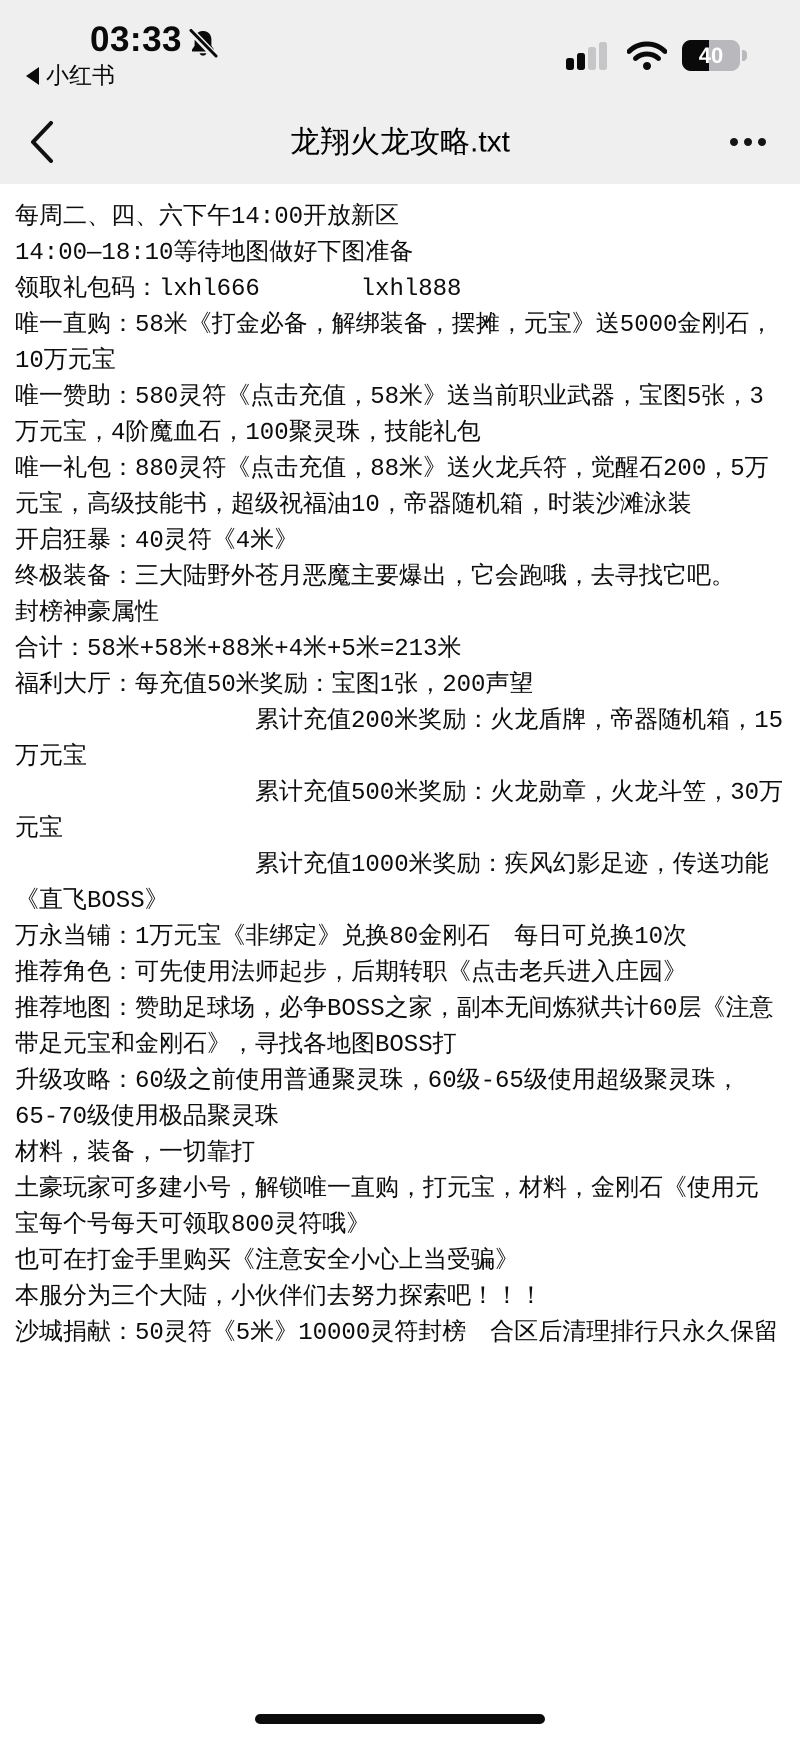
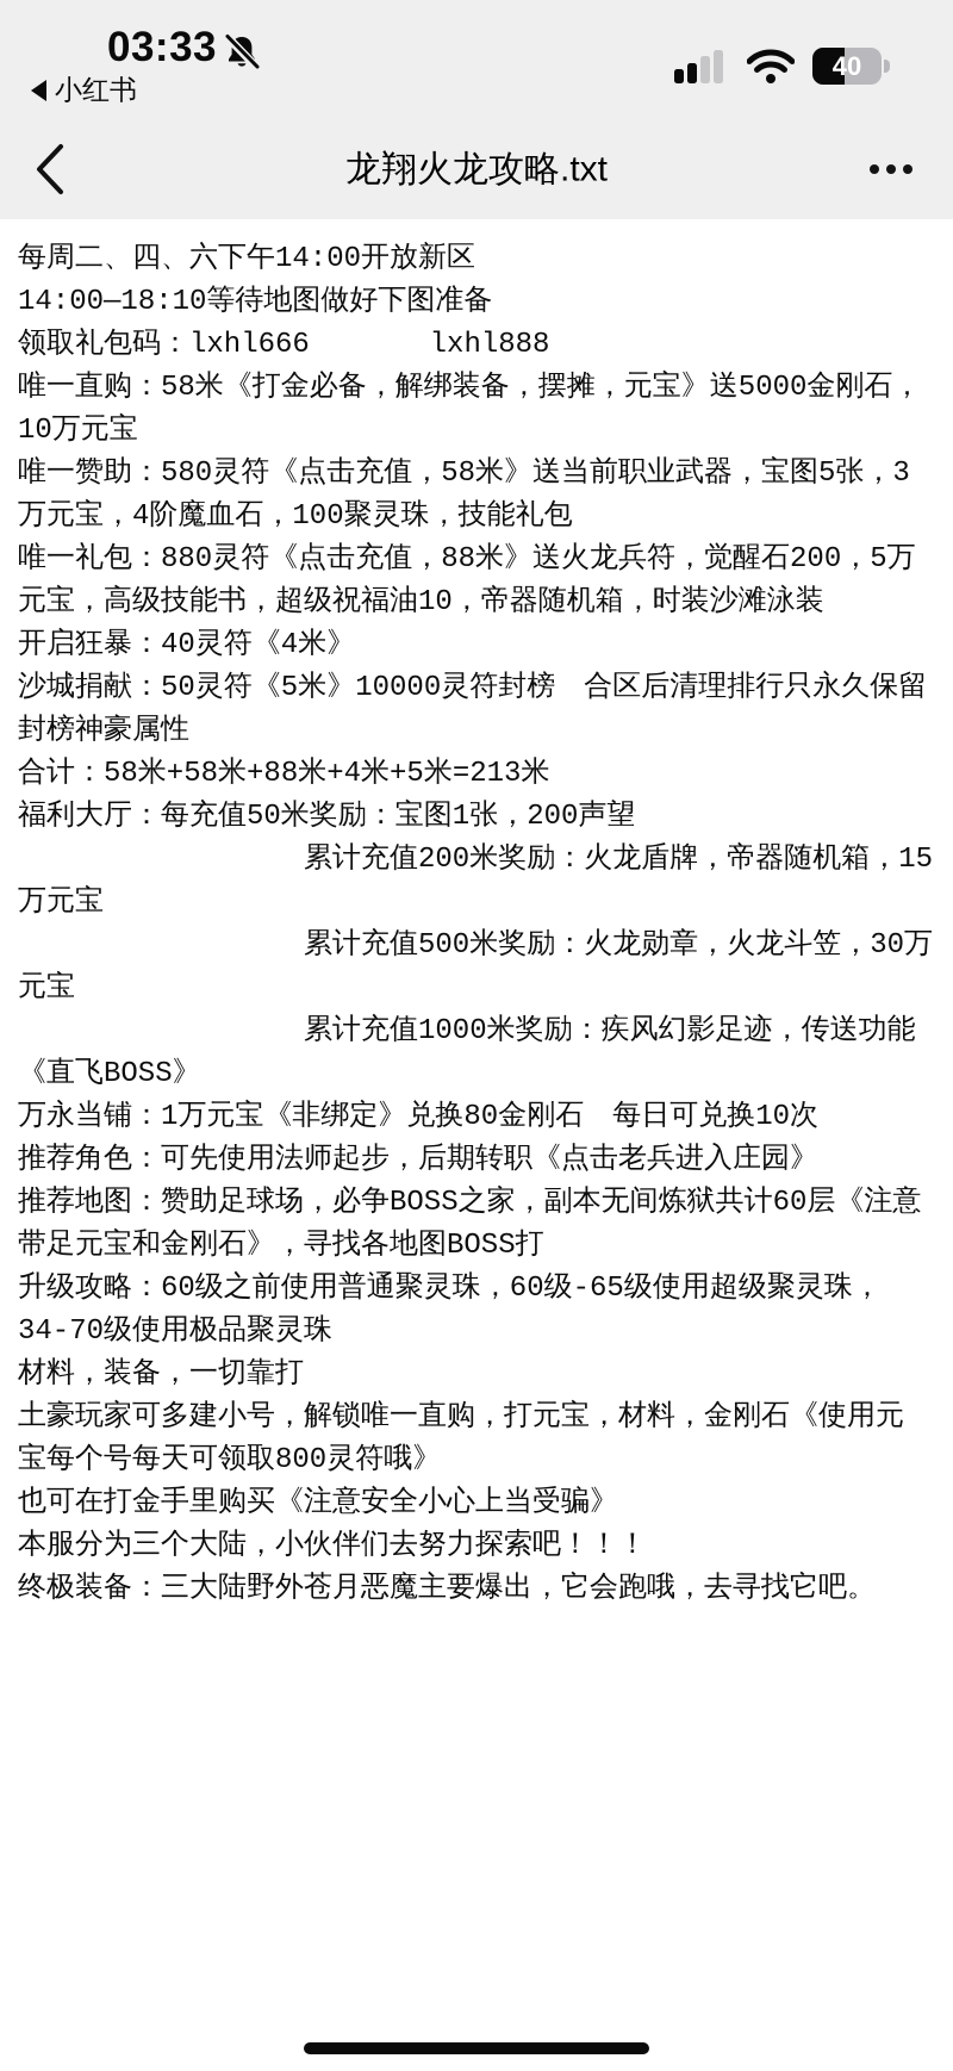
  03:33
  小红书
  40
  龙翔火龙攻略.txt
  每周二、四、六下午14:00开放新区
  14:00—18:10等待地图做好下图准备
  领取礼包码：lxhl666 lxhl888
  唯一直购：58米《打金必备，解绑装备，摆摊，元宝》送5000金刚石，
  10万元宝
  唯一赞助：580灵符《点击充值，58米》送当前职业武器，宝图5张，3
  万元宝，4阶魔血石，100聚灵珠，技能礼包
  唯一礼包：880灵符《点击充值，88米》送火龙兵符，觉醒石200，5万
  元宝，高级技能书，超级祝福油10，帝器随机箱，时装沙滩泳装
  开启狂暴：40灵符《4米》
- 终极装备：三大陆野外苍月恶魔主要爆出，它会跑哦，去寻找它吧。
+ 沙城捐献：50灵符《5米》10000灵符封榜 合区后清理排行只永久保留
  封榜神豪属性
  合计：58米+58米+88米+4米+5米=213米
  福利大厅：每充值50米奖励：宝图1张，200声望
  累计充值200米奖励：火龙盾牌，帝器随机箱，15
  万元宝
  累计充值500米奖励：火龙勋章，火龙斗笠，30万
  元宝
  累计充值1000米奖励：疾风幻影足迹，传送功能
  《直飞BOSS》
  万永当铺：1万元宝《非绑定》兑换80金刚石 每日可兑换10次
  推荐角色：可先使用法师起步，后期转职《点击老兵进入庄园》
  推荐地图：赞助足球场，必争BOSS之家，副本无间炼狱共计60层《注意
  带足元宝和金刚石》，寻找各地图BOSS打
  升级攻略：60级之前使用普通聚灵珠，60级-65级使用超级聚灵珠，
- 65-70级使用极品聚灵珠
+ 34-70级使用极品聚灵珠
  材料，装备，一切靠打
  土豪玩家可多建小号，解锁唯一直购，打元宝，材料，金刚石《使用元
  宝每个号每天可领取800灵符哦》
  也可在打金手里购买《注意安全小心上当受骗》
  本服分为三个大陆，小伙伴们去努力探索吧！！！
- 沙城捐献：50灵符《5米》10000灵符封榜 合区后清理排行只永久保留
+ 终极装备：三大陆野外苍月恶魔主要爆出，它会跑哦，去寻找它吧。
